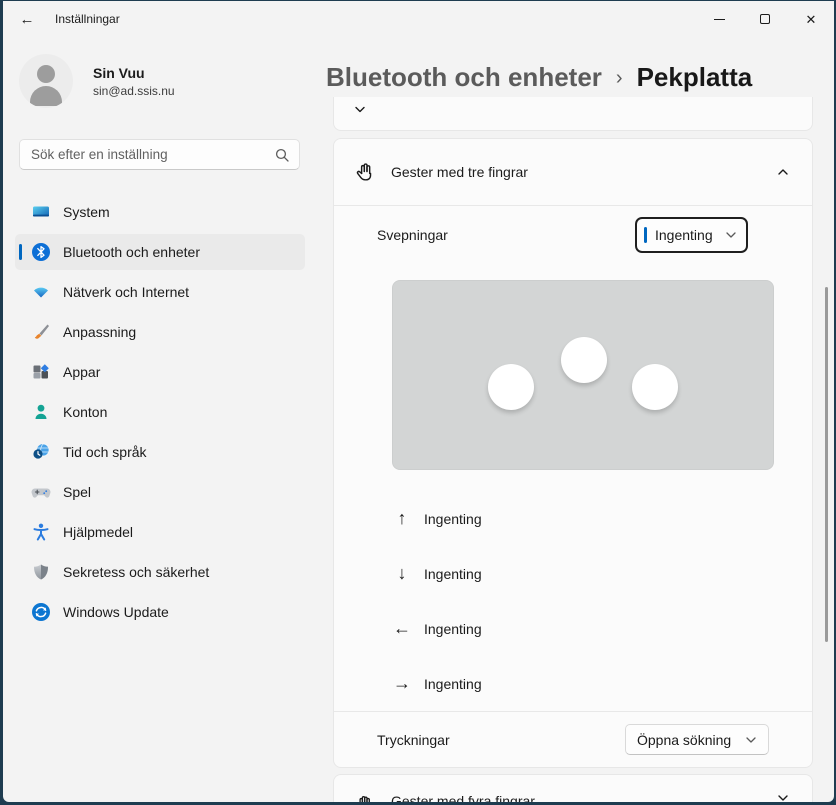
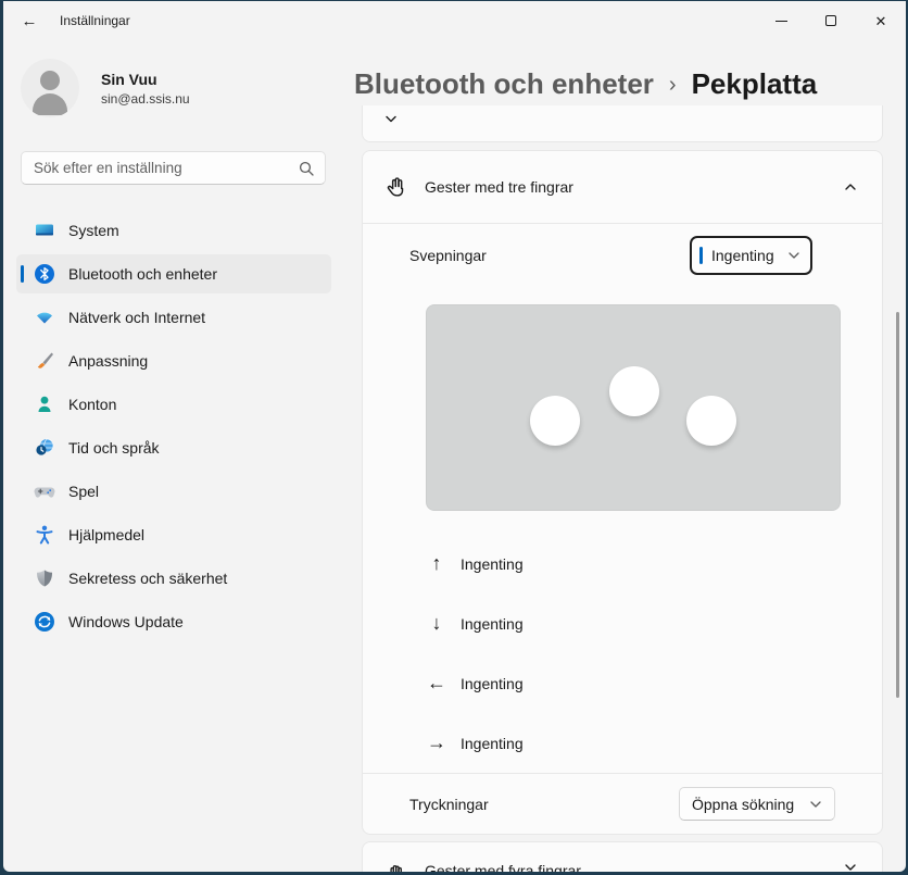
  ←
  Inställningar
  ✕
  Sin Vuu
  sin@ad.ssis.nu
  Sök efter en inställning
  System
  Bluetooth och enheter
  Nätverk och Internet
  Anpassning
- Appar
  Konton
  Tid och språk
  Spel
  Hjälpmedel
  Sekretess och säkerhet
  Windows Update
  Bluetooth och enheter
  ›
  Pekplatta
  Gester med tre fingrar
  Svepningar
  Ingenting
  ↑
  Ingenting
  ↓
  Ingenting
  ←
  Ingenting
  →
  Ingenting
  Tryckningar
  Öppna sökning
  Gester med fyra fingrar
